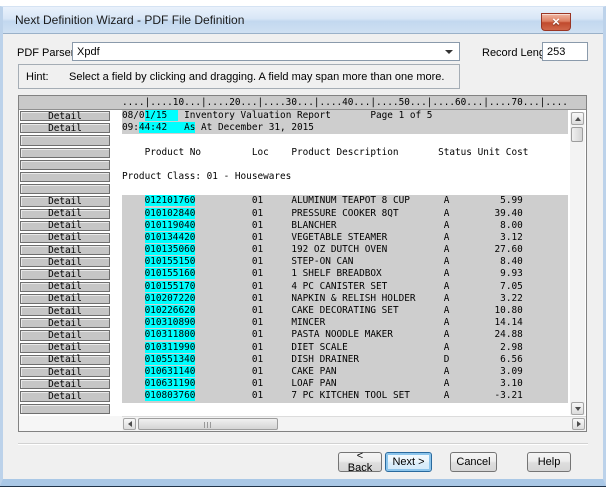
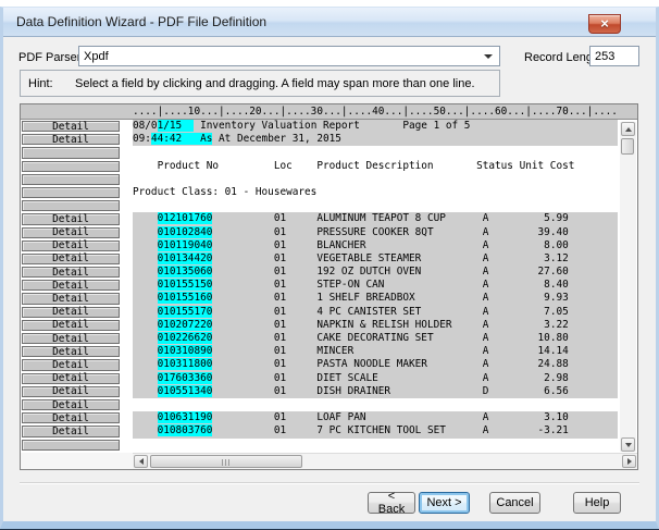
- Next Definition Wizard - PDF File Definition
+ Data Definition Wizard - PDF File Definition
  ×
  PDF Parse
  Xpdf
  Record Len
  253
  Hint:
- Select a field by clicking and dragging. A field may span more than one more.
+ Select a field by clicking and dragging. A field may span more than one line.
  ....|....10...|....20...|....30...|....40...|....50...|....60...|....70...|....
  Detail
  08/01/15 Inventory Valuation Report Page 1 of 5
  Detail
  09:44:42 As At December 31, 2015
  Product No Loc Product Description Status Unit Cost
  Product Class: 01 - Housewares
  Detail
  012101760 01 ALUMINUM TEAPOT 8 CUP A 5.99
  Detail
  010102840 01 PRESSURE COOKER 8QT A 39.40
  Detail
  010119040 01 BLANCHER A 8.00
  Detail
  010134420 01 VEGETABLE STEAMER A 3.12
  Detail
  010135060 01 192 OZ DUTCH OVEN A 27.60
  Detail
  010155150 01 STEP-ON CAN A 8.40
  Detail
  010155160 01 1 SHELF BREADBOX A 9.93
  Detail
  010155170 01 4 PC CANISTER SET A 7.05
  Detail
  010207220 01 NAPKIN & RELISH HOLDER A 3.22
  Detail
  010226620 01 CAKE DECORATING SET A 10.80
  Detail
  010310890 01 MINCER A 14.14
  Detail
  010311800 01 PASTA NOODLE MAKER A 24.88
  Detail
- 010311990 01 DIET SCALE A 2.98
+ 017603360 01 DIET SCALE A 2.98
  Detail
  010551340 01 DISH DRAINER D 6.56
  Detail
- 010631140 01 CAKE PAN A 3.09
  Detail
  010631190 01 LOAF PAN A 3.10
  Detail
  010803760 01 7 PC KITCHEN TOOL SET A -3.21
  < Back
  Next >
  Cancel
  Help
